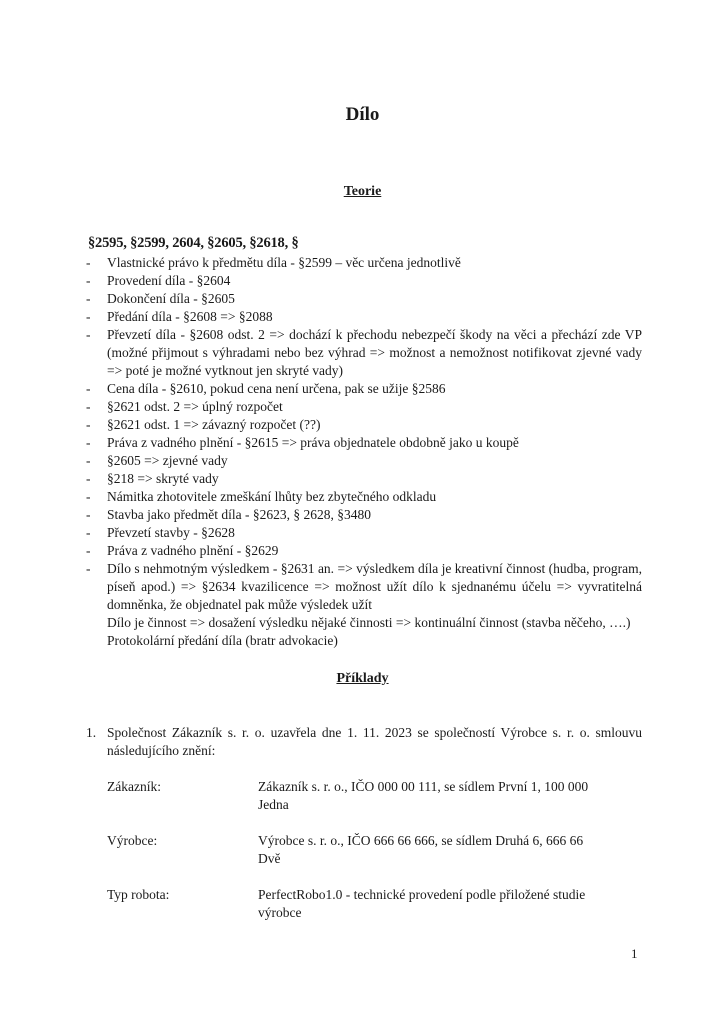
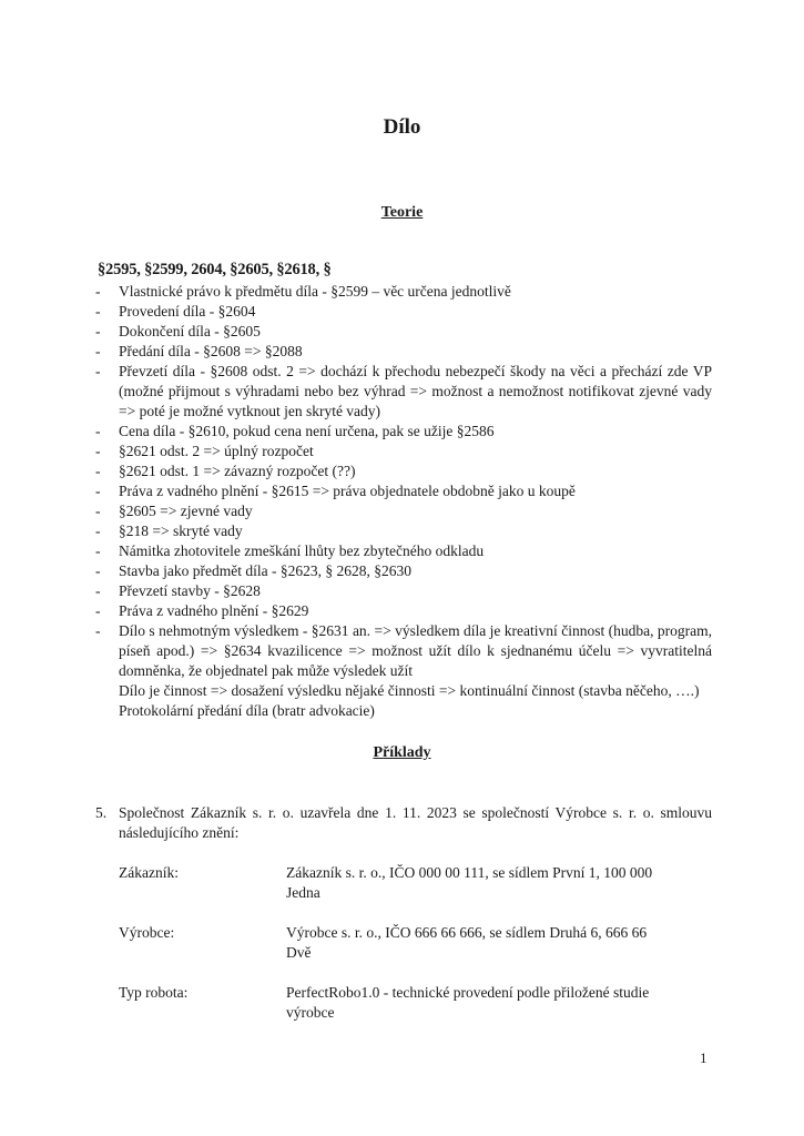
  Dílo
  Teorie
  §2595, §2599, 2604, §2605, §2618, §
  -
  Vlastnické právo k předmětu díla - §2599 – věc určena jednotlivě
  -
  Provedení díla - §2604
  -
  Dokončení díla - §2605
  -
  Předání díla - §2608 => §2088
  -
  Převzetí díla - §2608 odst. 2 => dochází k přechodu nebezpečí škody na věci a přechází zde VP (možné přijmout s výhradami nebo bez výhrad => možnost a nemožnost notifikovat zjevné vady => poté je možné vytknout jen skryté vady)
  -
  Cena díla - §2610, pokud cena není určena, pak se užije §2586
  -
  §2621 odst. 2 => úplný rozpočet
  -
  §2621 odst. 1 => závazný rozpočet (??)
  -
  Práva z vadného plnění - §2615 => práva objednatele obdobně jako u koupě
  -
  §2605 => zjevné vady
  -
  §218 => skryté vady
  -
  Námitka zhotovitele zmeškání lhůty bez zbytečného odkladu
  -
- Stavba jako předmět díla - §2623, § 2628, §3480
+ Stavba jako předmět díla - §2623, § 2628, §2630
  -
  Převzetí stavby - §2628
  -
  Práva z vadného plnění - §2629
  -
  Dílo s nehmotným výsledkem - §2631 an. => výsledkem díla je kreativní činnost (hudba, program, píseň apod.) => §2634 kvazilicence => možnost užít dílo k sjednanému účelu => vyvratitelná domněnka, že objednatel pak může výsledek užít
  Dílo je činnost => dosažení výsledku nějaké činnosti => kontinuální činnost (stavba něčeho, ….)
  Protokolární předání díla (bratr advokacie)
  Příklady
- 1.
+ 5.
  Společnost Zákazník s. r. o. uzavřela dne 1. 11. 2023 se společností Výrobce s. r. o. smlouvu následujícího znění:
  Zákazník:
  Zákazník s. r. o., IČO 000 00 111, se sídlem První 1, 100 000 Jedna
  Výrobce:
  Výrobce s. r. o., IČO 666 66 666, se sídlem Druhá 6, 666 66 Dvě
  Typ robota:
  PerfectRobo1.0 - technické provedení podle přiložené studie výrobce
  1
